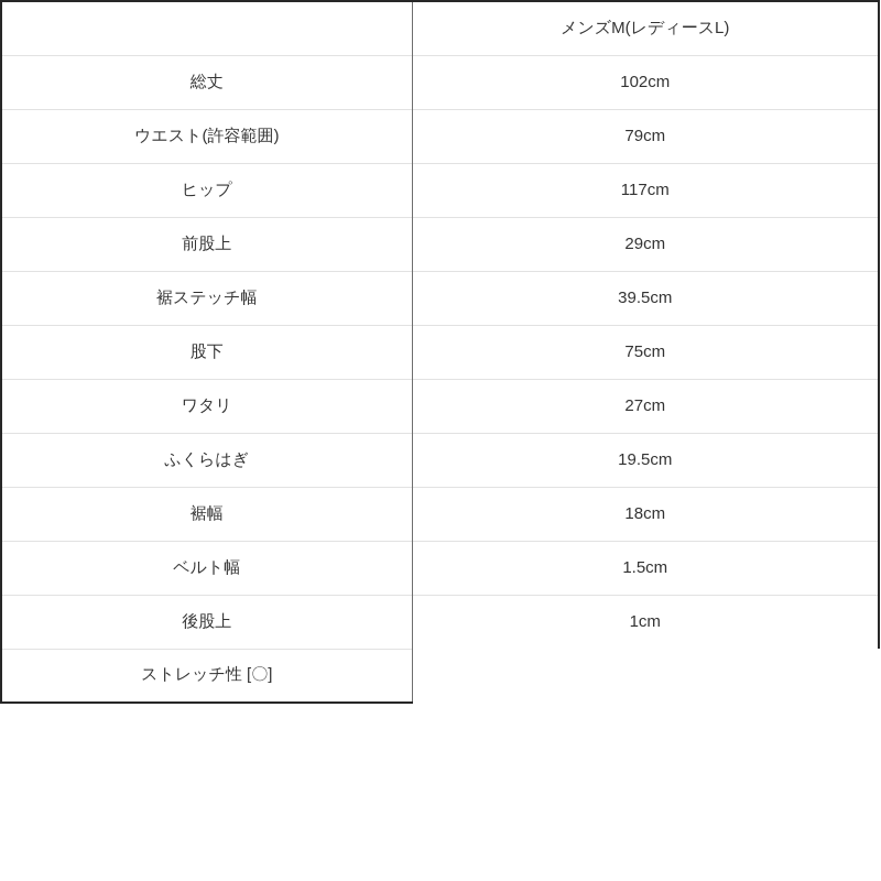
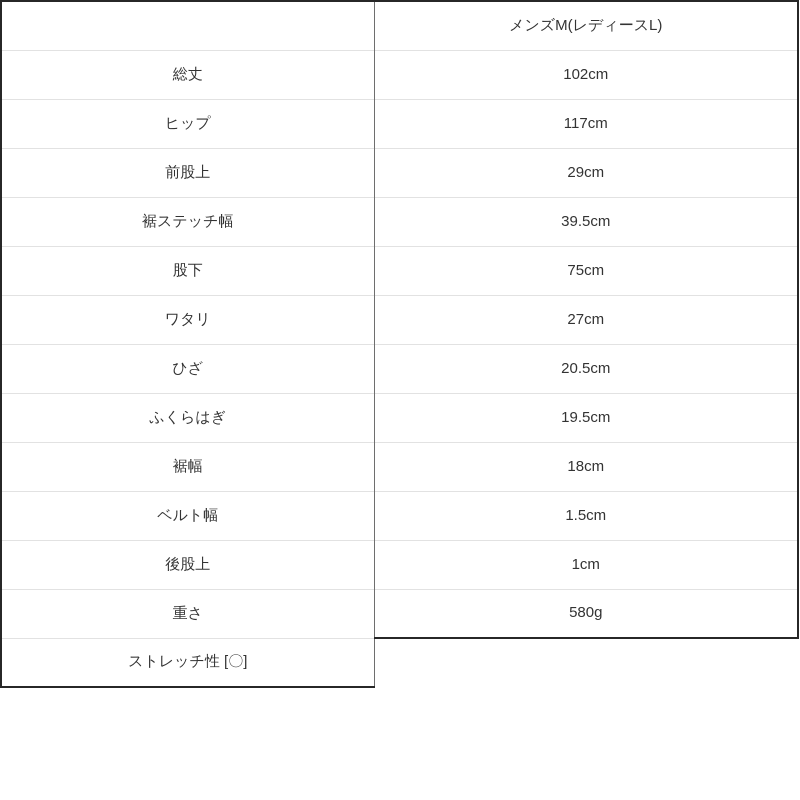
  	メンズM(レディースL)
  総丈	102cm
- ウエスト(許容範囲)	79cm
  ヒップ	117cm
  前股上	29cm
  裾ステッチ幅	39.5cm
  股下	75cm
  ワタリ	27cm
+ ひざ	20.5cm
  ふくらはぎ	19.5cm
  裾幅	18cm
  ベルト幅	1.5cm
  後股上	1cm
+ 重さ	580g
  ストレッチ性 [〇]
